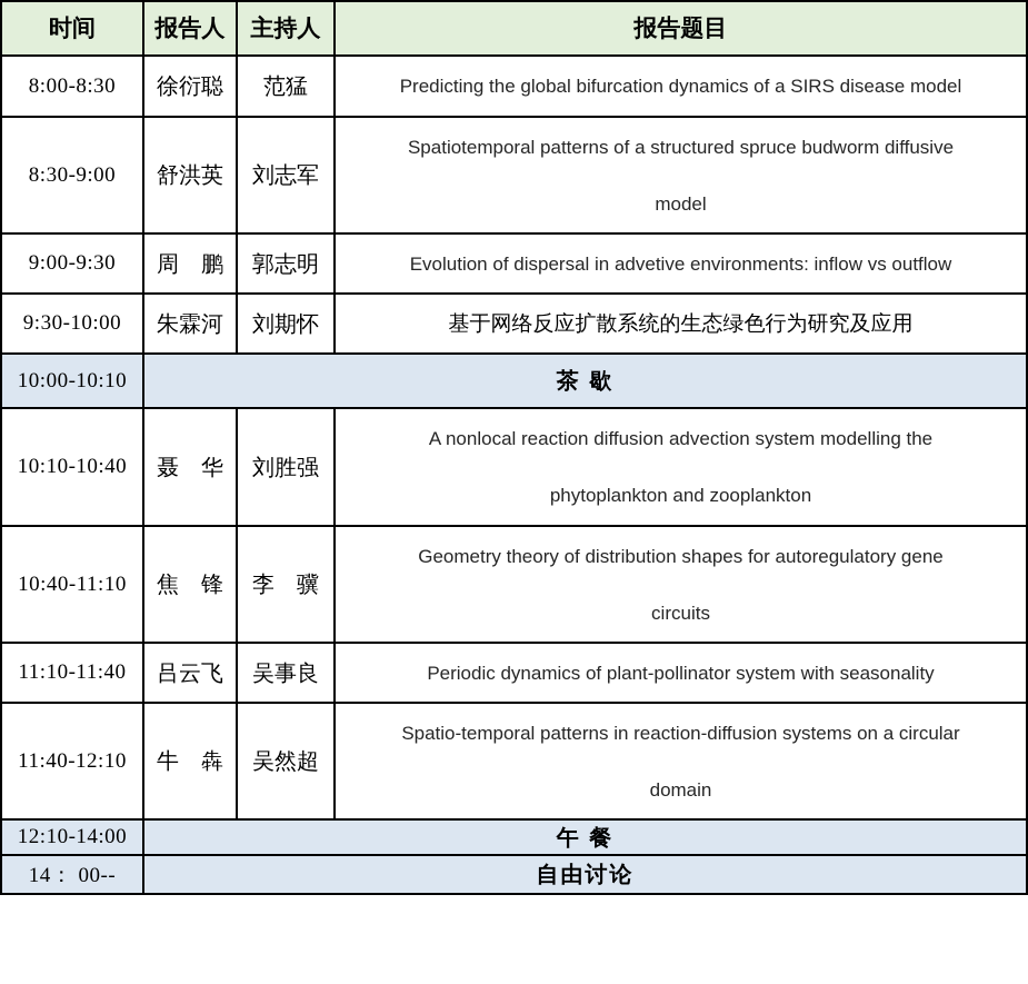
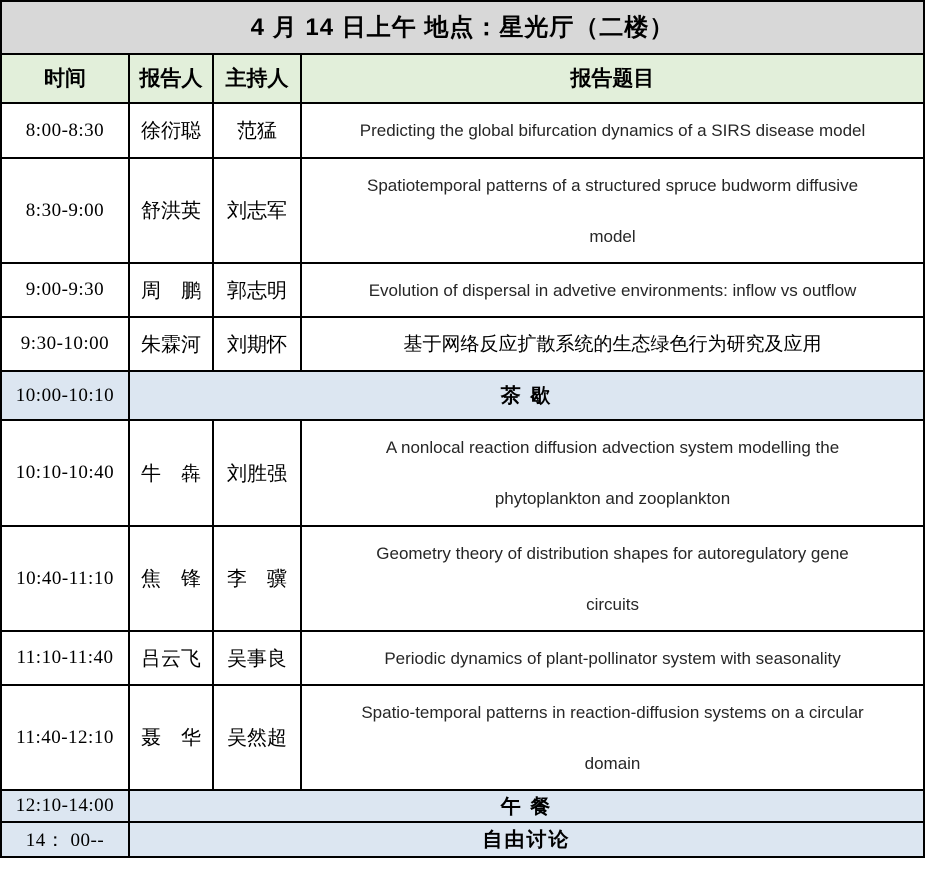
+ 4 月 14 日上午 地点：星光厅（二楼）
  时间	报告人	主持人	报告题目
  8:00-8:30	徐衍聪	范猛	Predicting the global bifurcation dynamics of a SIRS disease model
  8:30-9:00	舒洪英	刘志军	Spatiotemporal patterns of a structured spruce budworm diffusive model
  9:00-9:30	周 鹏	郭志明	Evolution of dispersal in advetive environments: inflow vs outflow
  9:30-10:00	朱霖河	刘期怀	基于网络反应扩散系统的生态绿色行为研究及应用
  10:00-10:10	茶 歇
- 10:10-10:40	聂 华	刘胜强	A nonlocal reaction diffusion advection system modelling the phytoplankton and zooplankton
+ 10:10-10:40	牛 犇	刘胜强	A nonlocal reaction diffusion advection system modelling the phytoplankton and zooplankton
  10:40-11:10	焦 锋	李 骥	Geometry theory of distribution shapes for autoregulatory gene circuits
  11:10-11:40	吕云飞	吴事良	Periodic dynamics of plant-pollinator system with seasonality
- 11:40-12:10	牛 犇	吴然超	Spatio-temporal patterns in reaction-diffusion systems on a circular domain
+ 11:40-12:10	聂 华	吴然超	Spatio-temporal patterns in reaction-diffusion systems on a circular domain
  12:10-14:00	午 餐
  14： 00--	自由讨论
